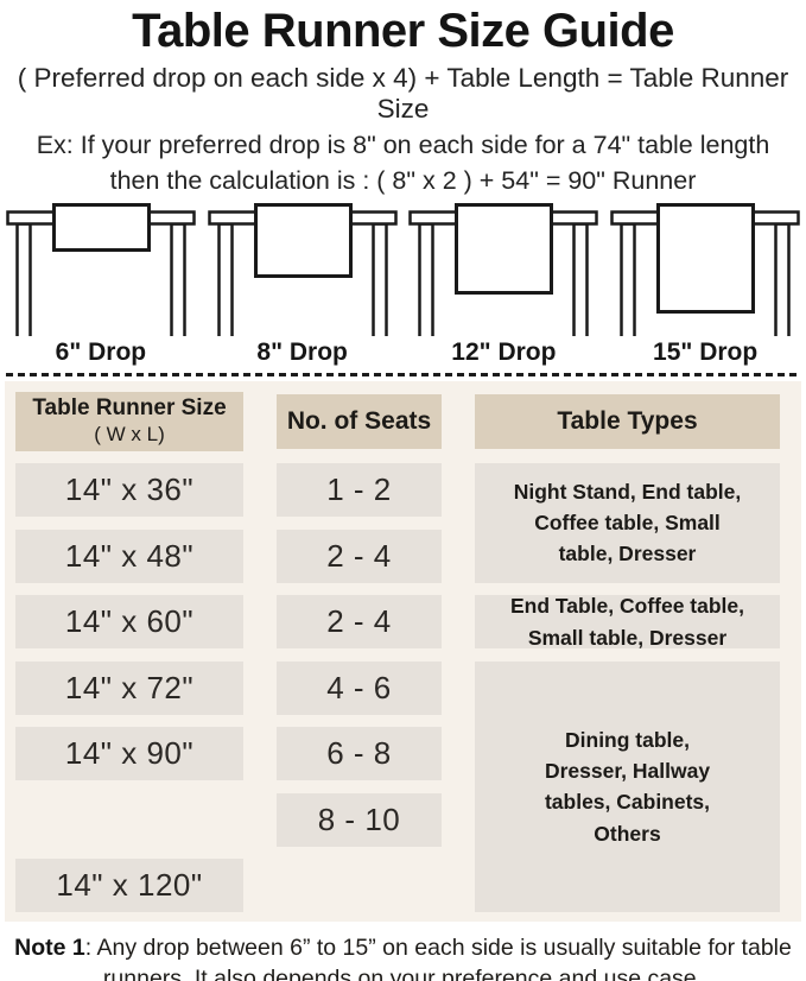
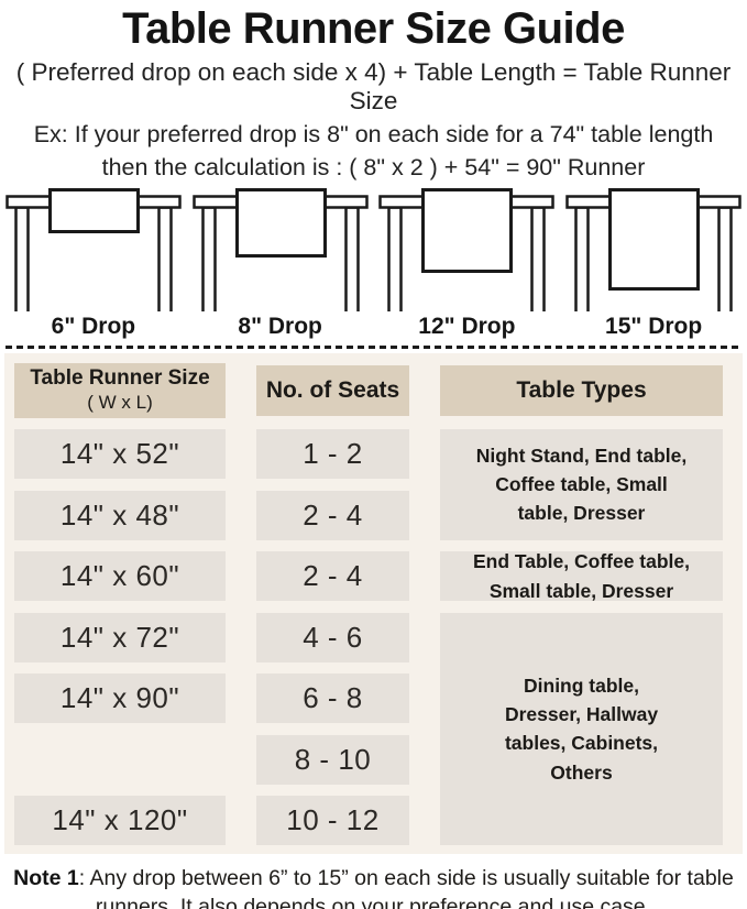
  Table Runner Size Guide
  ( Preferred drop on each side x 4) + Table Length = Table Runner Size
  Ex: If your preferred drop is 8" on each side for a 74" table length
  then the calculation is : ( 8" x 2 ) + 54" = 90" Runner
  6" Drop
  8" Drop
  12" Drop
  15" Drop
  Table Runner Size
  ( W x L)
  No. of Seats
  Table Types
- 14" x 36"
+ 14" x 52"
  14" x 48"
  14" x 60"
  14" x 72"
  14" x 90"
  14" x 120"
  1 - 2
  2 - 4
  2 - 4
  4 - 6
  6 - 8
  8 - 10
+ 10 - 12
  Night Stand, End table,
  Coffee table, Small
  table, Dresser
  End Table, Coffee table,
  Small table, Dresser
  Dining table,
  Dresser, Hallway
  tables, Cabinets,
  Others
  Note 1: Any drop between 6” to 15” on each side is usually suitable for table runners. It also depends on your preference and use case.
